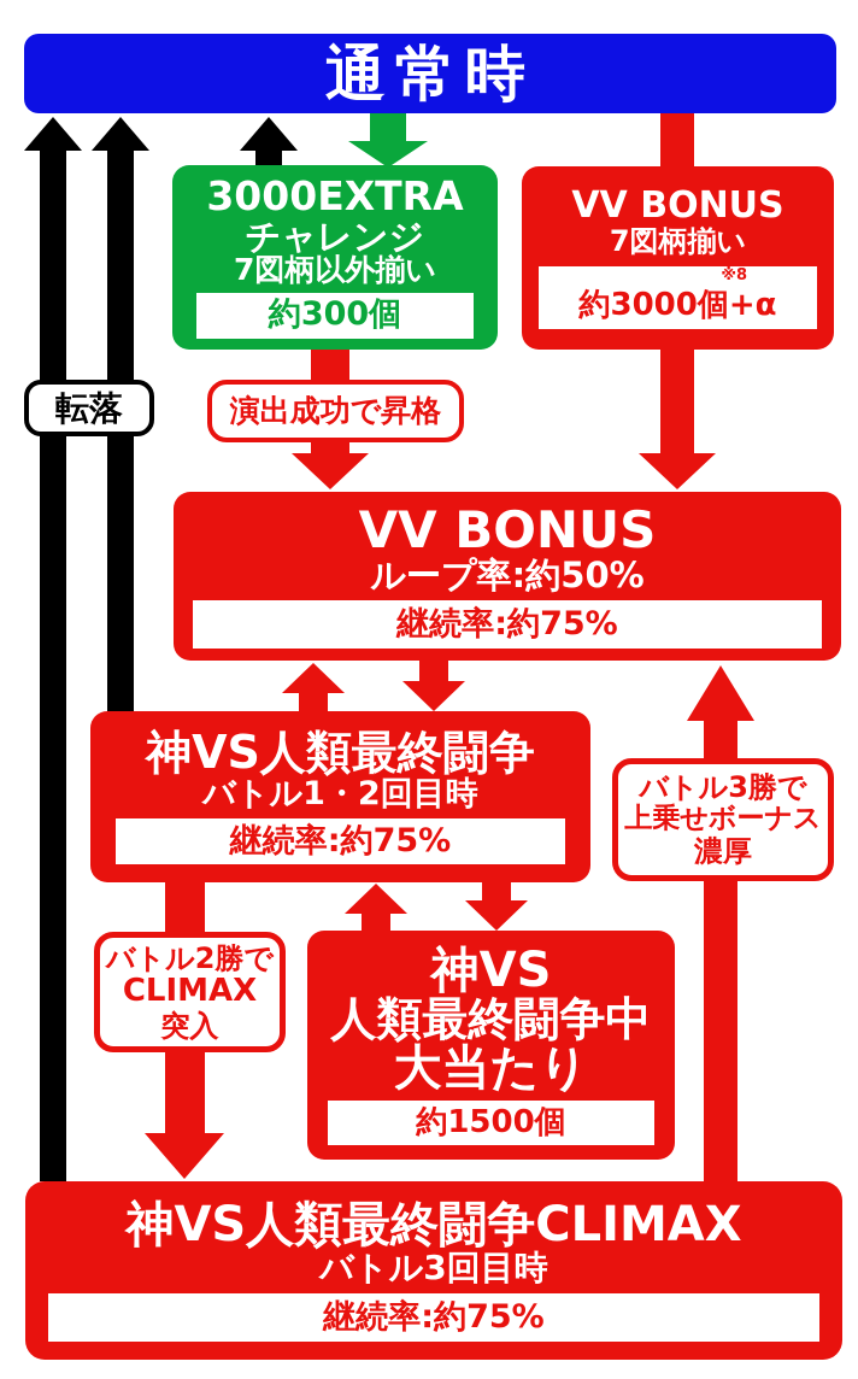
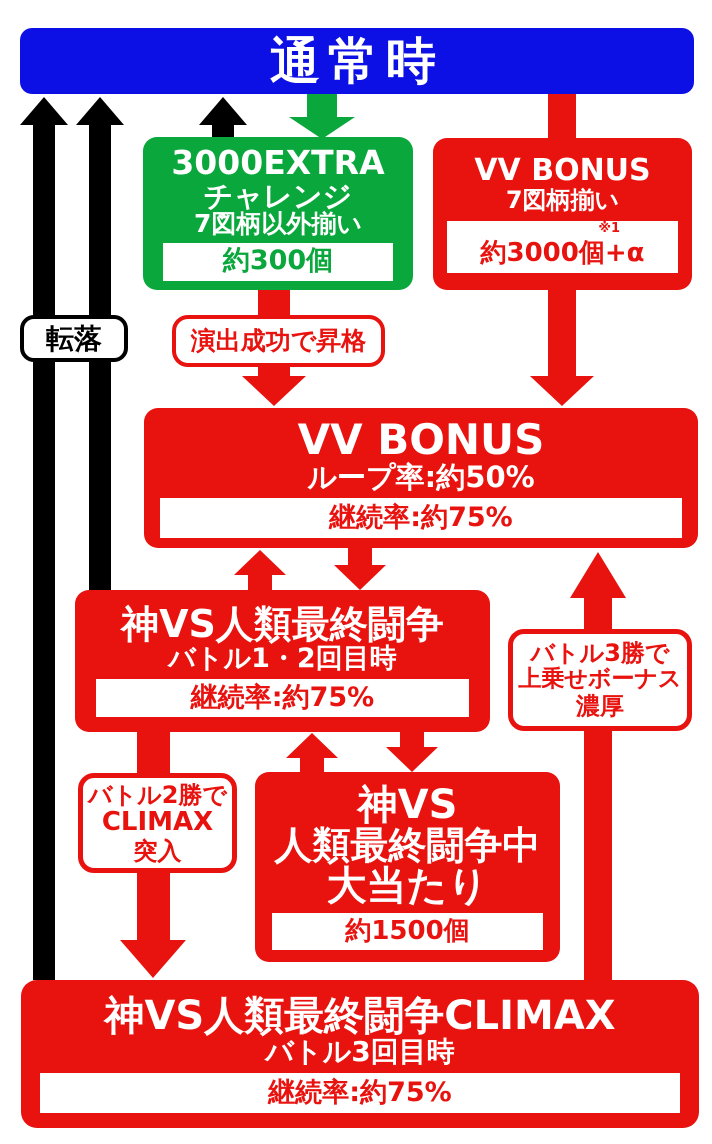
  通常時
  3000EXTRA
  チャレンジ
  7図柄以外揃い
  約300個
  VV BONUS
  7図柄揃い
- ※8
+ ※1
  約3000個+α
  VV BONUS
  ループ率:約50%
  継続率:約75%
  神VS人類最終闘争
  バトル1・2回目時
  継続率:約75%
  神VS
  人類最終闘争中
  大当たり
  約1500個
  神VS人類最終闘争CLIMAX
  バトル3回目時
  継続率:約75%
  転落
  演出成功で昇格
  バトル2勝で
  CLIMAX
  突入
  バトル3勝で
  上乗せボーナス
  濃厚
